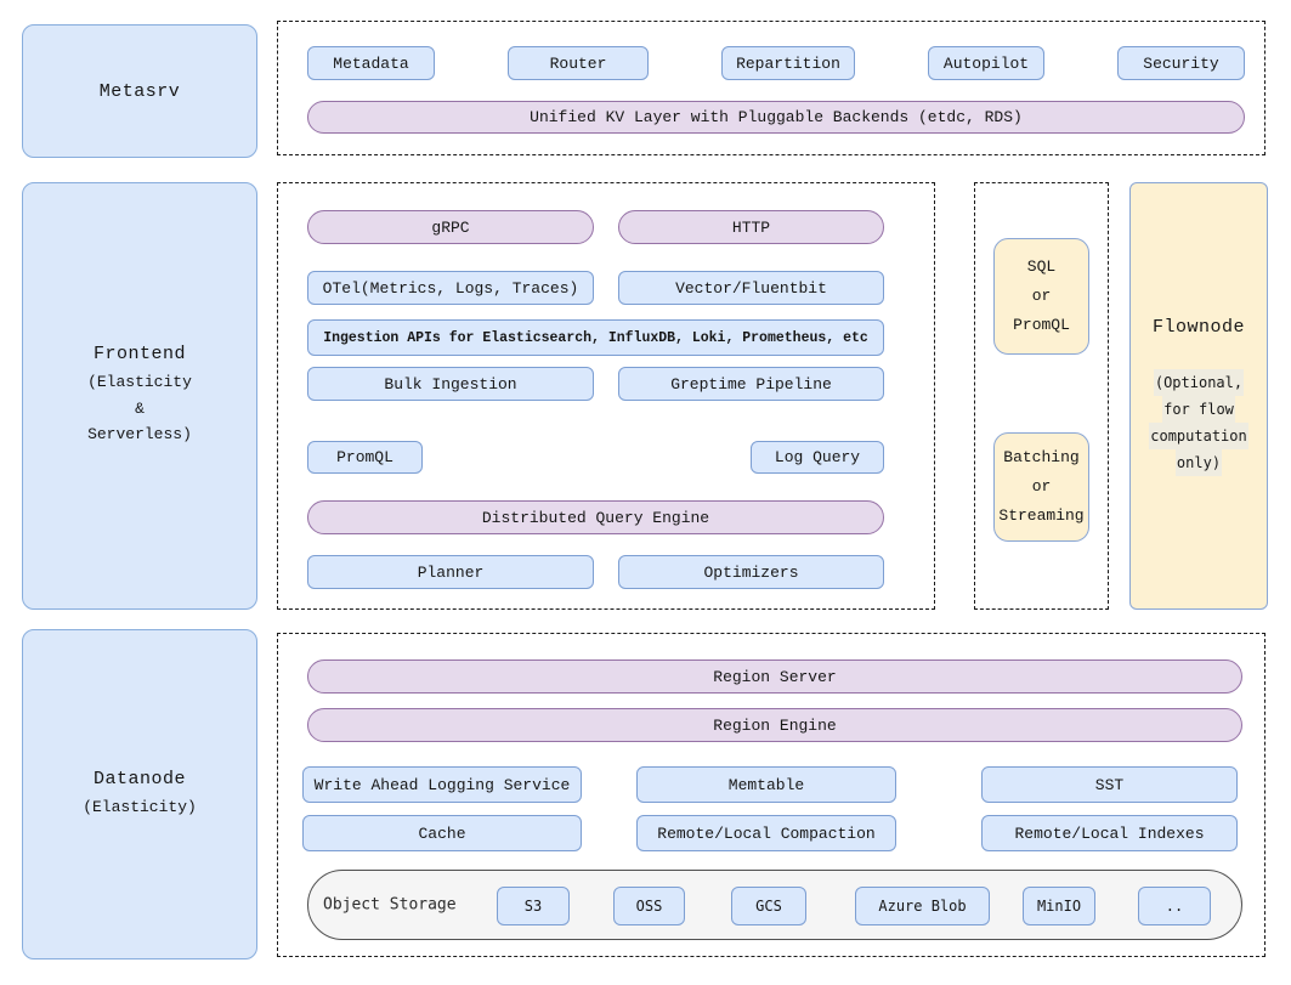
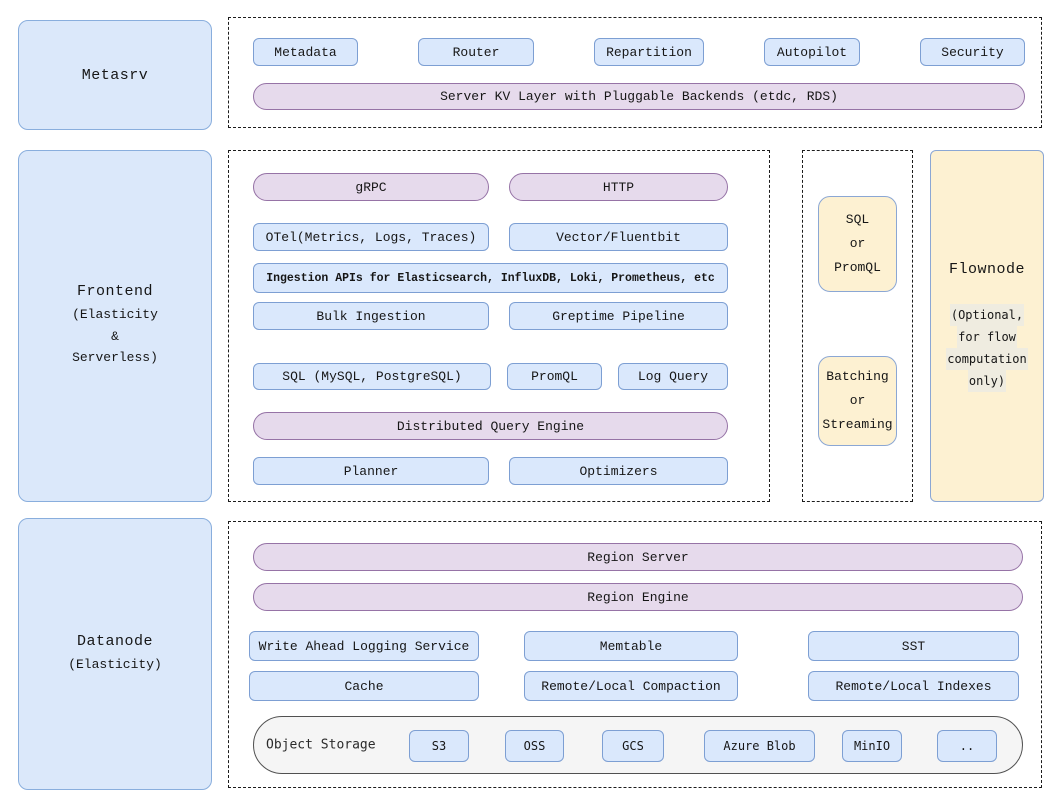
  Metasrv
  Metadata
  Router
  Repartition
  Autopilot
  Security
- Unified KV Layer with Pluggable Backends (etdc, RDS)
+ Server KV Layer with Pluggable Backends (etdc, RDS)
  Frontend
  (Elasticity
  &
  Serverless)
  gRPC
  HTTP
  OTel(Metrics, Logs, Traces)
  Vector/Fluentbit
  Ingestion APIs for Elasticsearch, InfluxDB, Loki, Prometheus, etc
  Bulk Ingestion
  Greptime Pipeline
+ SQL (MySQL, PostgreSQL)
  PromQL
  Log Query
  Distributed Query Engine
  Planner
  Optimizers
  SQL
  or
  PromQL
  Batching
  or
  Streaming
  Flownode
  (Optional,
  for flow
  computation
  only)
  Datanode
  (Elasticity)
  Region Server
  Region Engine
  Write Ahead Logging Service
  Memtable
  SST
  Cache
  Remote/Local Compaction
  Remote/Local Indexes
  Object Storage
  S3
  OSS
  GCS
  Azure Blob
  MinIO
  ..
